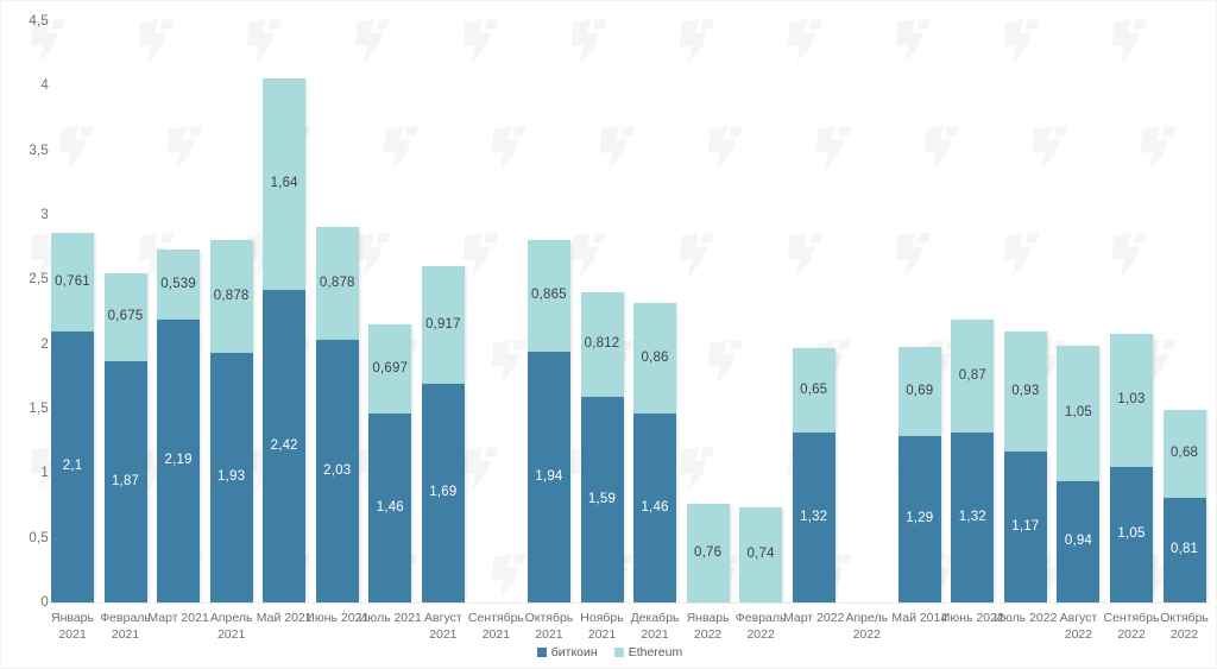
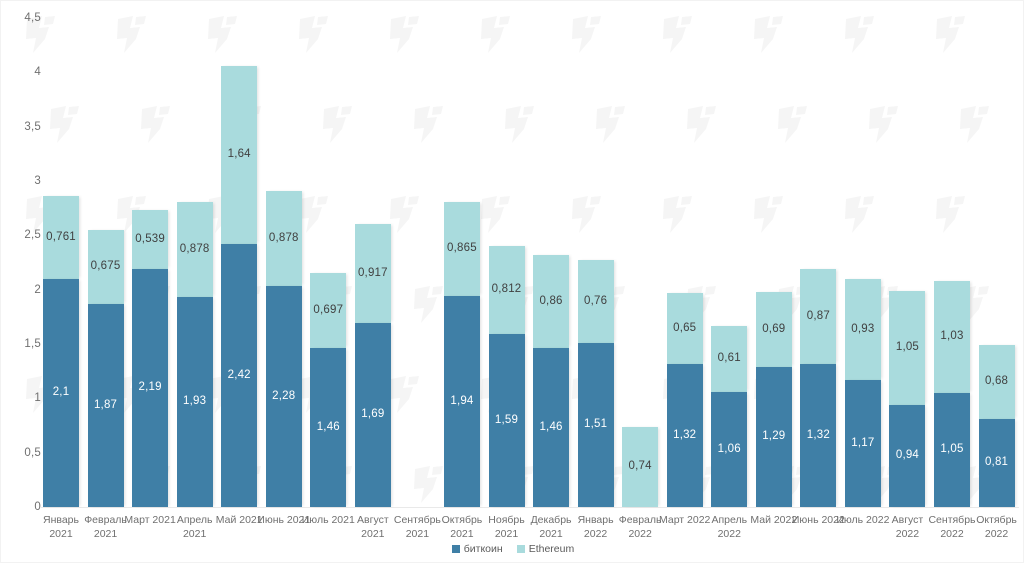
  0
  0,5
  1
  1,5
  2
  2,5
  3
  3,5
  4
  4,5
  0,761
  2,1
  0,675
  1,87
  0,539
  2,19
  0,878
  1,93
  1,64
  2,42
  0,878
- 2,03
+ 2,28
  0,697
  1,46
  0,917
  1,69
  0,865
  1,94
  0,812
  1,59
  0,86
  1,46
  0,76
+ 1,51
  0,74
  0,65
  1,32
+ 0,61
+ 1,06
  0,69
  1,29
  0,87
  1,32
  0,93
  1,17
  1,05
  0,94
  1,03
  1,05
  0,68
  0,81
  Январь
  2021
  Февраль
  2021
  Март 2021
  Апрель
  2021
  Май 2021
  Июнь 2021
  Июль 2021
  Август
  2021
  Сентябрь
  2021
  Октябрь
  2021
  Ноябрь
  2021
  Декабрь
  2021
  Январь
  2022
  Февраль
  2022
  Март 2022
  Апрель
  2022
- Май 2014
+ Май 2022
  Июнь 2022
  Июль 2022
  Август
  2022
  Сентябрь
  2022
  Октябрь
  2022
  биткоин
  Ethereum
